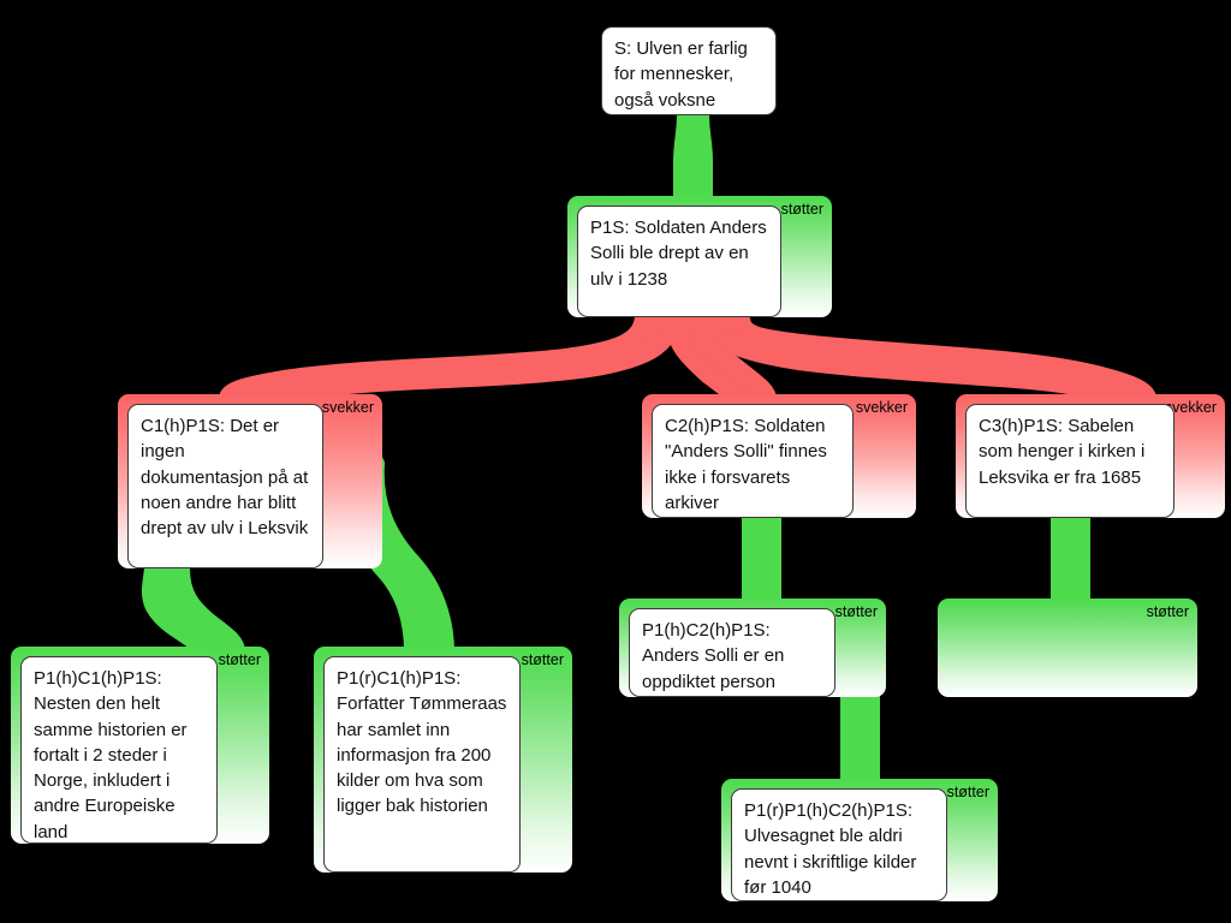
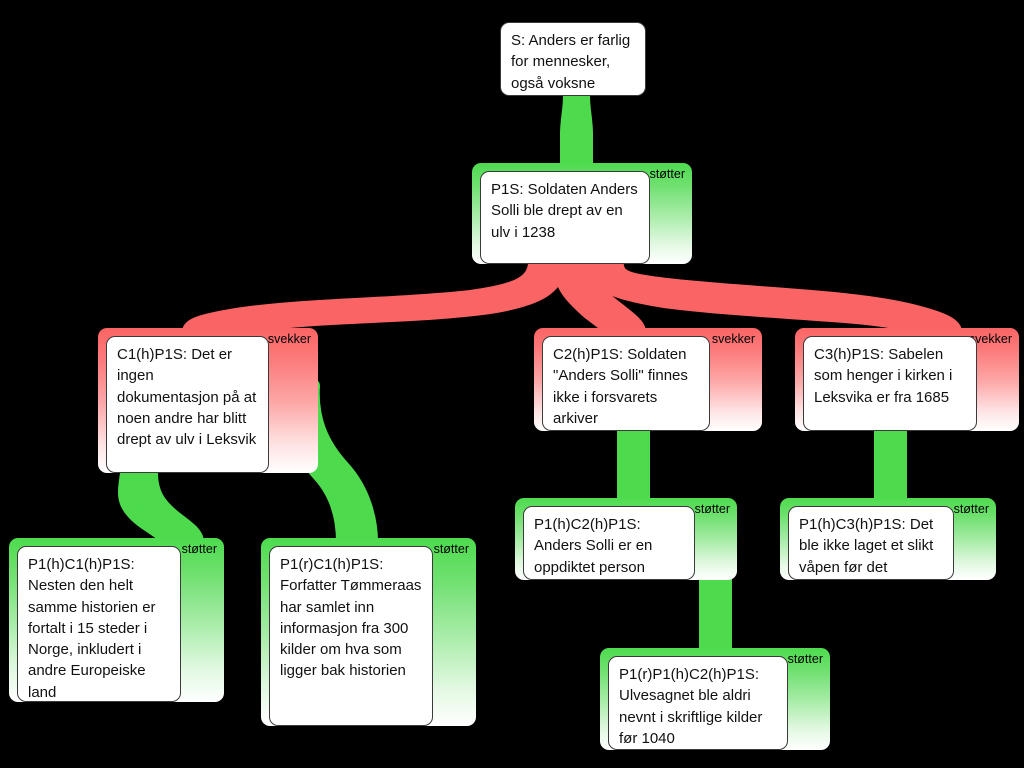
- S: Ulven er farlig for mennesker, også voksne
+ S: Anders er farlig for mennesker, også voksne
  støtter
  P1S: Soldaten Anders Solli ble drept av en ulv i 1238
  svekker
  C1(h)P1S: Det er ingen dokumentasjon på at noen andre har blitt drept av ulv i Leksvik
  svekker
  C2(h)P1S: Soldaten "Anders Solli" finnes ikke i forsvarets arkiver
  vekker
  C3(h)P1S: Sabelen som henger i kirken i Leksvika er fra 1685
  støtter
- P1(h)C1(h)P1S: Nesten den helt samme historien er fortalt i 2 steder i Norge, inkludert i andre Europeiske land
+ P1(h)C1(h)P1S: Nesten den helt samme historien er fortalt i 15 steder i Norge, inkludert i andre Europeiske land
  støtter
- P1(r)C1(h)P1S: Forfatter Tømmeraas har samlet inn informasjon fra 200 kilder om hva som ligger bak historien
+ P1(r)C1(h)P1S: Forfatter Tømmeraas har samlet inn informasjon fra 300 kilder om hva som ligger bak historien
  støtter
  P1(h)C2(h)P1S: Anders Solli er en oppdiktet person
  støtter
+ P1(h)C3(h)P1S: Det ble ikke laget et slikt våpen før det
  støtter
  P1(r)P1(h)C2(h)P1S: Ulvesagnet ble aldri nevnt i skriftlige kilder før 1040
